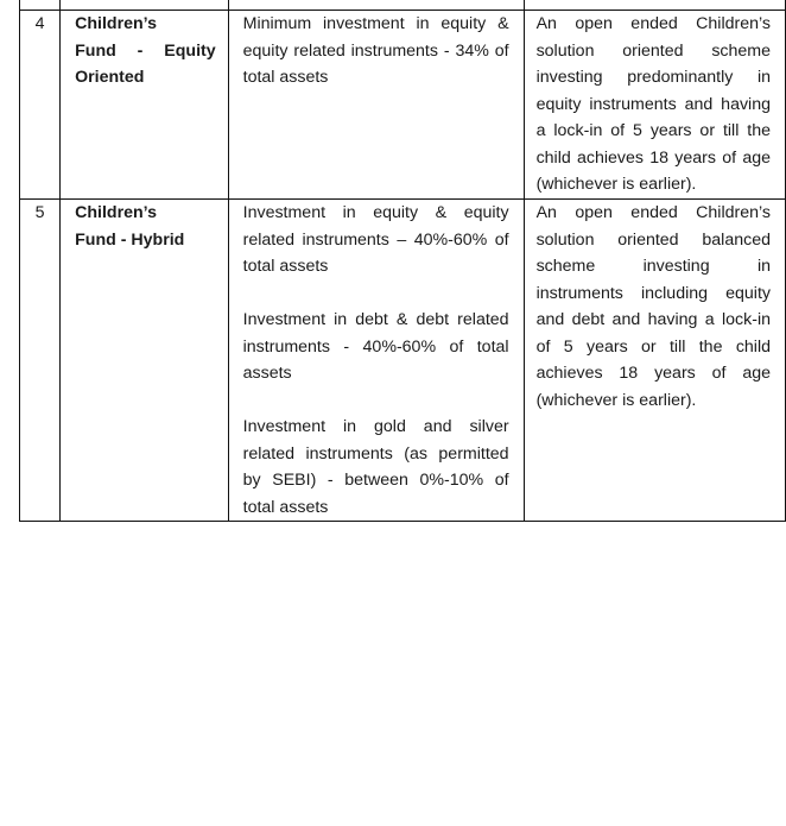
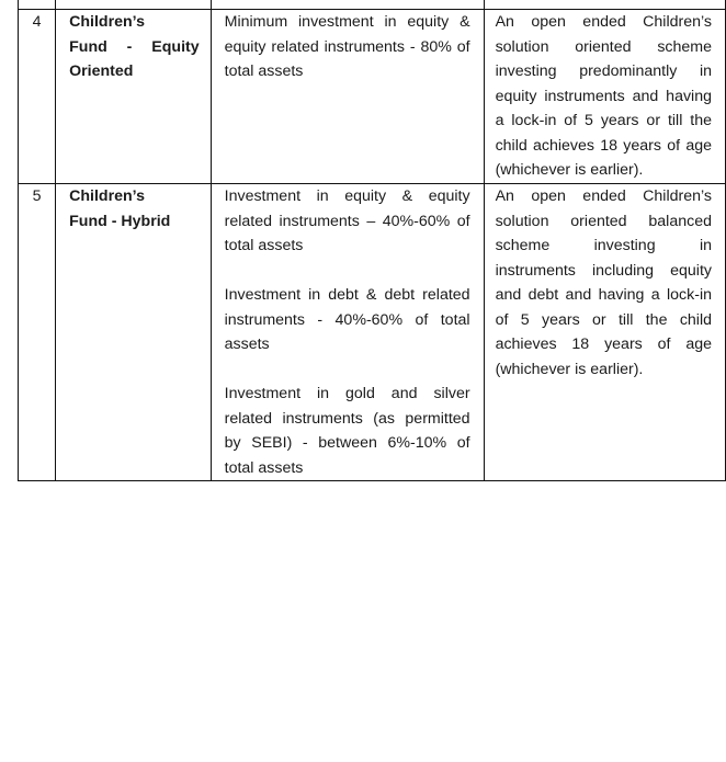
- 4	Children’s Fund - Equity Oriented	Minimum investment in equity & equity related instruments - 34% of total assets	An open ended Children’s solution oriented scheme investing predominantly in equity instruments and having a lock-in of 5 years or till the child achieves 18 years of age (whichever is earlier).
+ 4	Children’s Fund - Equity Oriented	Minimum investment in equity & equity related instruments - 80% of total assets	An open ended Children’s solution oriented scheme investing predominantly in equity instruments and having a lock-in of 5 years or till the child achieves 18 years of age (whichever is earlier).
- 5	Children’s Fund - Hybrid	Investment in equity & equity related instruments – 40%-60% of total assets Investment in debt & debt related instruments - 40%-60% of total assets Investment in gold and silver related instruments (as permitted by SEBI) - between 0%-10% of total assets	An open ended Children’s solution oriented balanced scheme investing in instruments including equity and debt and having a lock-in of 5 years or till the child achieves 18 years of age (whichever is earlier).
+ 5	Children’s Fund - Hybrid	Investment in equity & equity related instruments – 40%-60% of total assets Investment in debt & debt related instruments - 40%-60% of total assets Investment in gold and silver related instruments (as permitted by SEBI) - between 6%-10% of total assets	An open ended Children’s solution oriented balanced scheme investing in instruments including equity and debt and having a lock-in of 5 years or till the child achieves 18 years of age (whichever is earlier).
